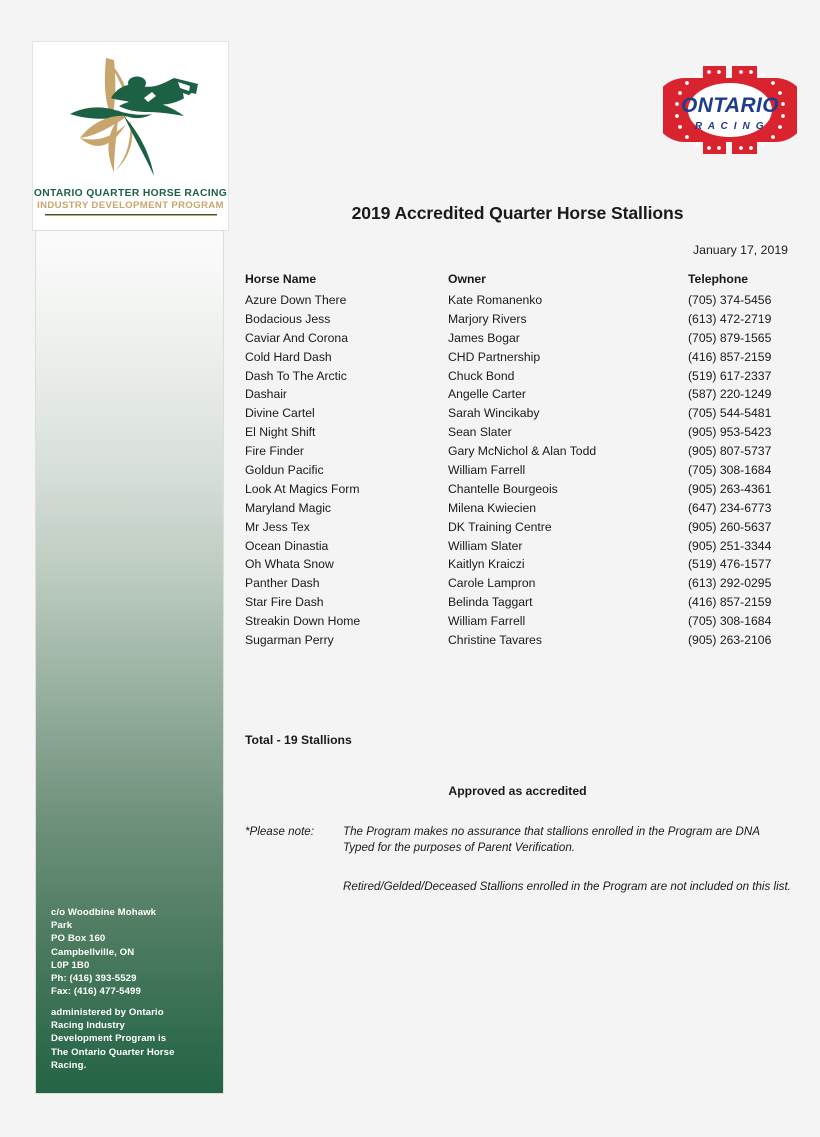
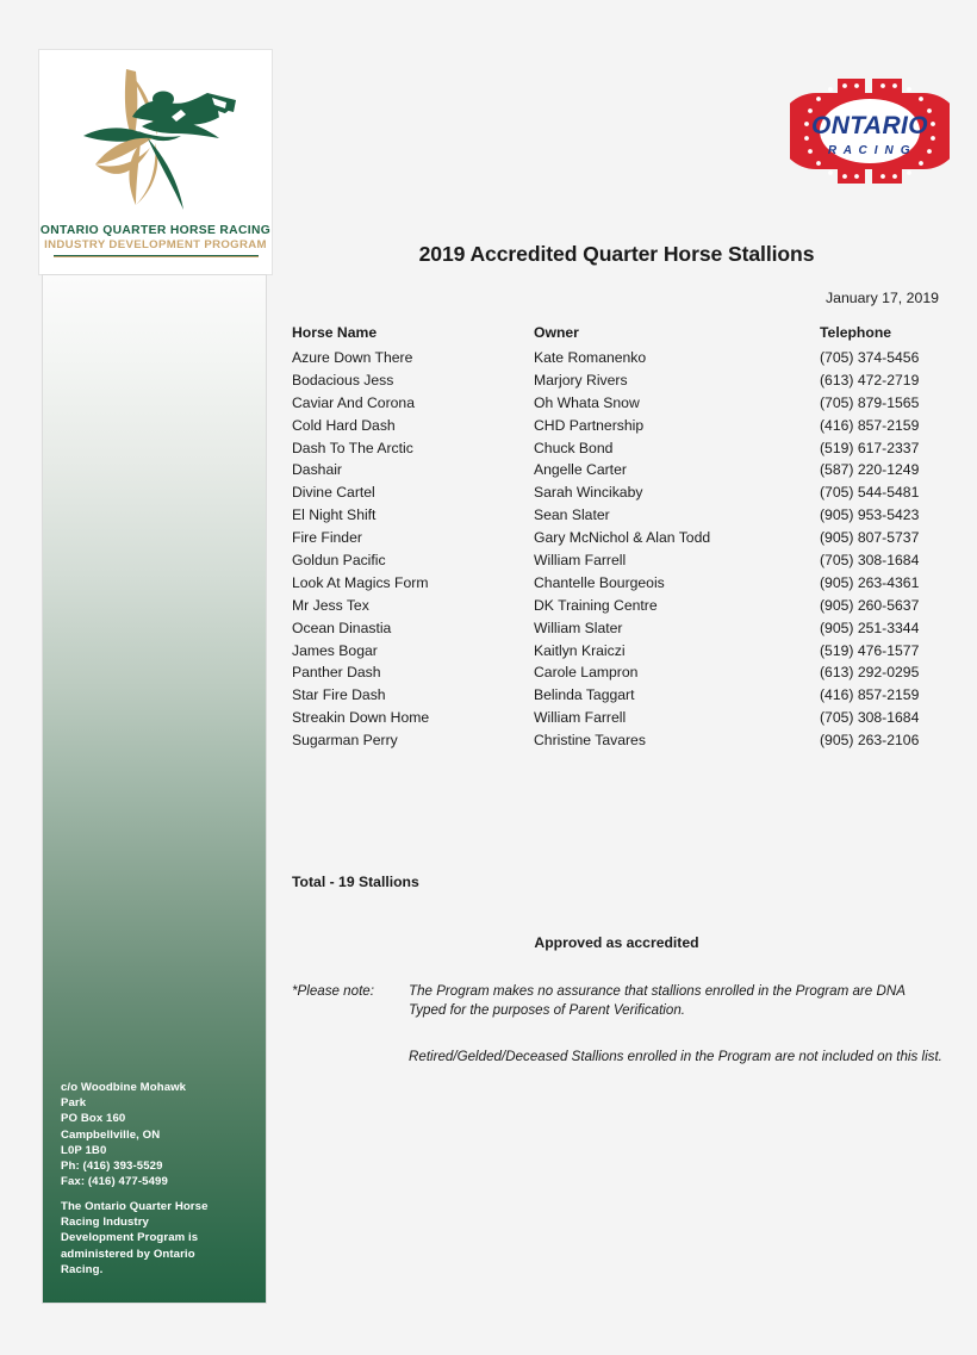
  ONTARIO QUARTER HORSE RACING
  INDUSTRY DEVELOPMENT PROGRAM
  c/o Woodbine Mohawk
  Park
  PO Box 160
  Campbellville, ON
  L0P 1B0
  Ph: (416) 393-5529
  Fax: (416) 477-5499
- administered by Ontario
+ The Ontario Quarter Horse
  Racing Industry
  Development Program is
- The Ontario Quarter Horse
+ administered by Ontario
  Racing.
  ONTARIO
  R A C I N G
  2019 Accredited Quarter Horse Stallions
  January 17, 2019
  Horse Name	Owner	Telephone
  Azure Down There	Kate Romanenko	(705) 374-5456
  Bodacious Jess	Marjory Rivers	(613) 472-2719
- Caviar And Corona	James Bogar	(705) 879-1565
+ Caviar And Corona	Oh Whata Snow	(705) 879-1565
  Cold Hard Dash	CHD Partnership	(416) 857-2159
  Dash To The Arctic	Chuck Bond	(519) 617-2337
  Dashair	Angelle Carter	(587) 220-1249
  Divine Cartel	Sarah Wincikaby	(705) 544-5481
  El Night Shift	Sean Slater	(905) 953-5423
  Fire Finder	Gary McNichol & Alan Todd	(905) 807-5737
  Goldun Pacific	William Farrell	(705) 308-1684
  Look At Magics Form	Chantelle Bourgeois	(905) 263-4361
- Maryland Magic	Milena Kwiecien	(647) 234-6773
  Mr Jess Tex	DK Training Centre	(905) 260-5637
  Ocean Dinastia	William Slater	(905) 251-3344
- Oh Whata Snow	Kaitlyn Kraiczi	(519) 476-1577
+ James Bogar	Kaitlyn Kraiczi	(519) 476-1577
  Panther Dash	Carole Lampron	(613) 292-0295
  Star Fire Dash	Belinda Taggart	(416) 857-2159
  Streakin Down Home	William Farrell	(705) 308-1684
  Sugarman Perry	Christine Tavares	(905) 263-2106
  Total - 19 Stallions
  Approved as accredited
  *Please note:
  The Program makes no assurance that stallions enrolled in the Program are DNA Typed for the purposes of Parent Verification.
  Retired/Gelded/Deceased Stallions enrolled in the Program are not included on this list.
